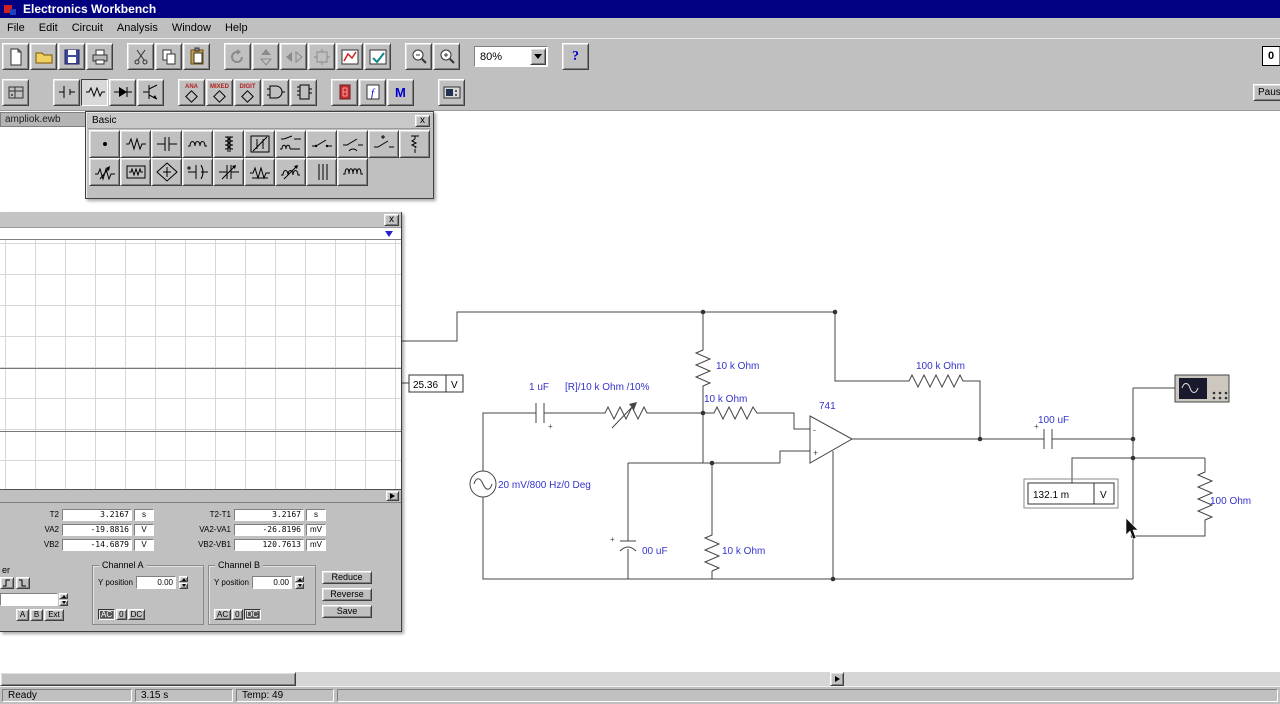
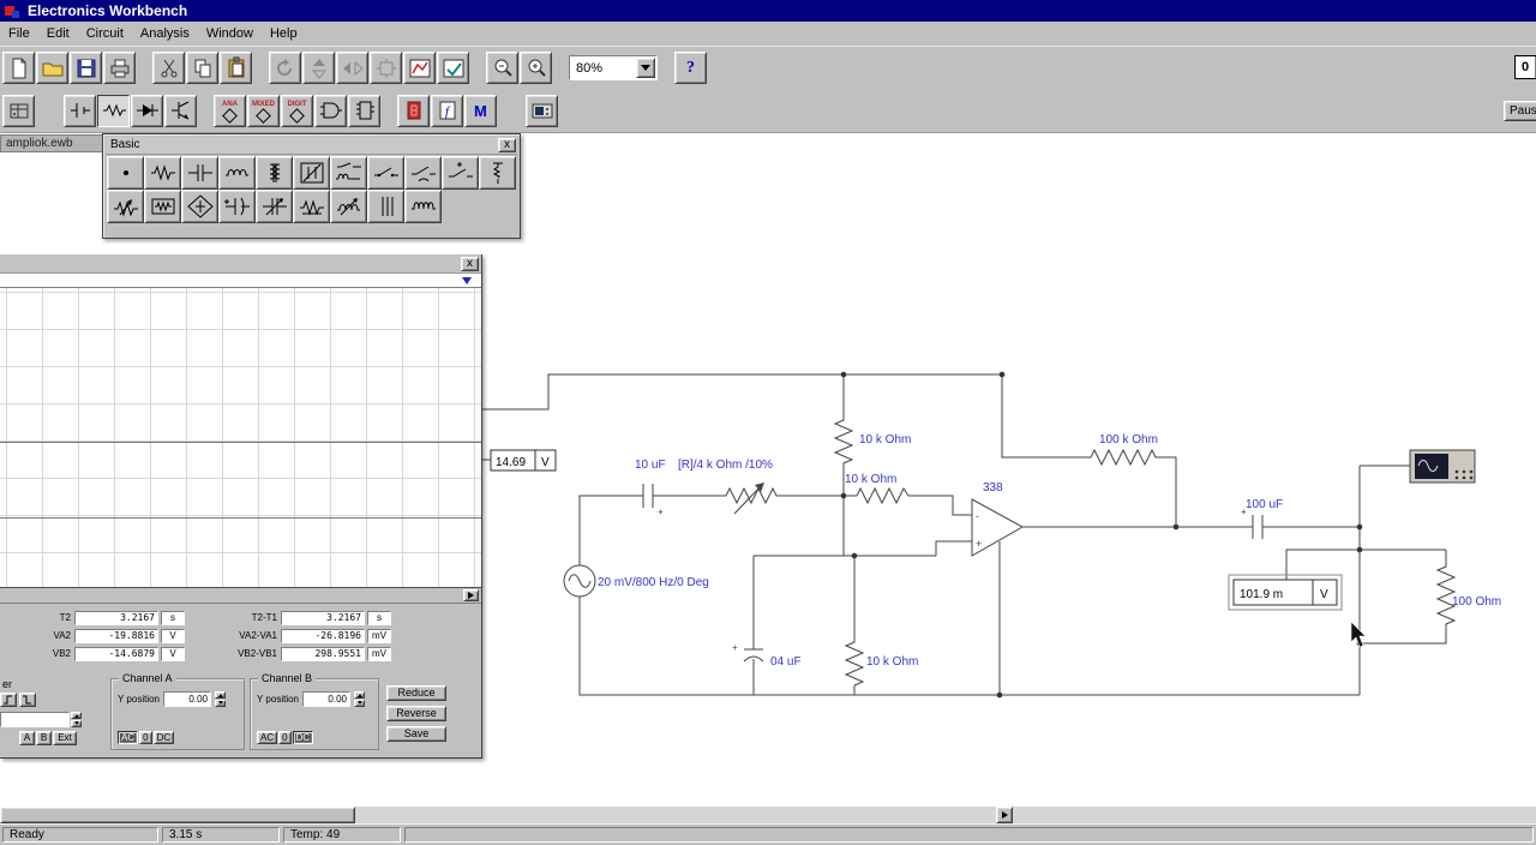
  Electronics Workbench
  File
  Edit
  Circuit
  Analysis
  Window
  Help
  80%
  ?
  f
  M
  0
  Paus
  10 k Ohm
  10 k Ohm
- [R]/10 k Ohm /10%
+ [R]/4 k Ohm /10%
  +
- 1 uF
+ 10 uF
  +
- 00 uF
+ 04 uF
  10 k Ohm
  -
  +
- 741
+ 338
  100 k Ohm
  +
  100 uF
  100 Ohm
  20 mV/800 Hz/0 Deg
- 25.36
+ 14.69
  V
- 132.1 m
+ 101.9 m
  V
  ampliok.ewb
  Basic
  x
  x
  T2
  3.2167
  s
  VA2
  -19.8816
  V
  VB2
  -14.6879
  V
  T2-T1
  3.2167
  s
  VA2-VA1
  -26.8196
  mV
  VB2-VB1
- 120.7613
+ 298.9551
  mV
  er
  A
  B
  Ext
  Channel A
  Y position
  0.00
  AC
  0
  DC
  Channel B
  Y position
  0.00
  AC
  0
  DC
  Reduce
  Reverse
  Save
  Ready
  3.15 s
  Temp: 49
